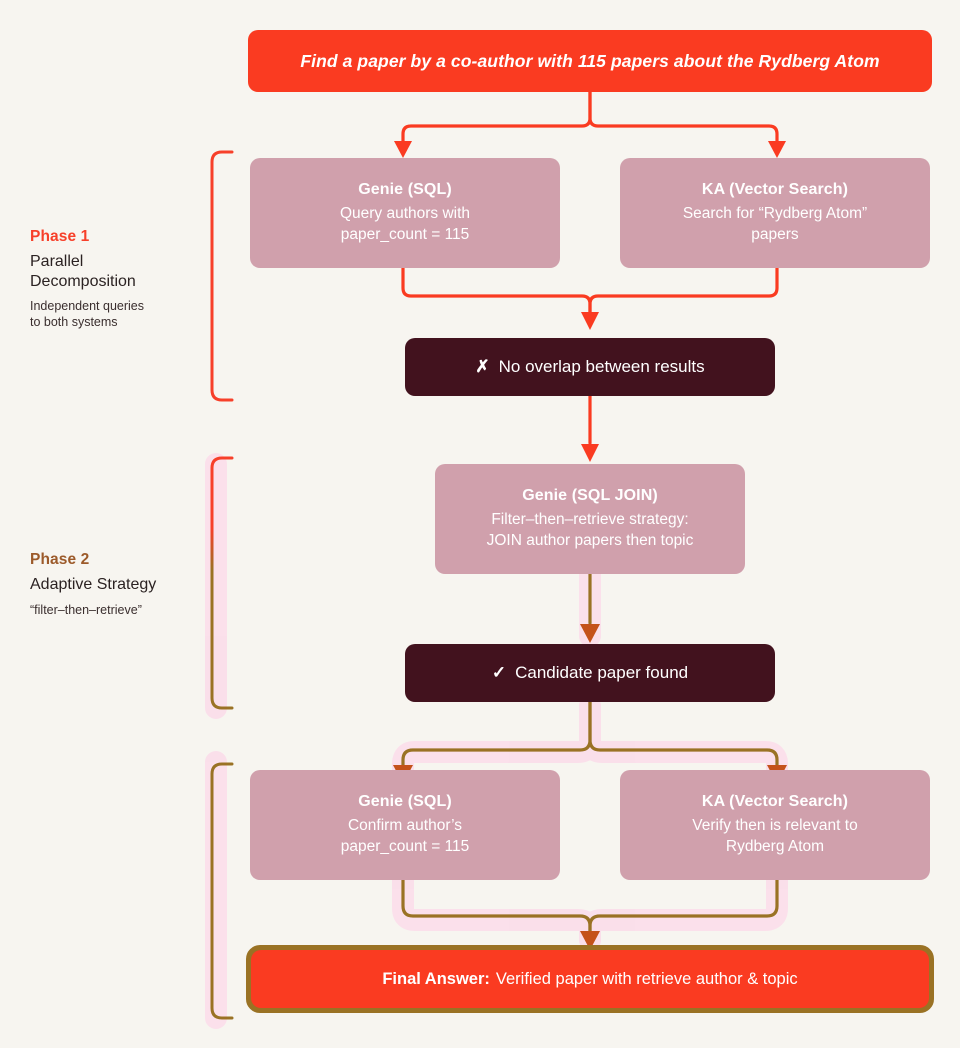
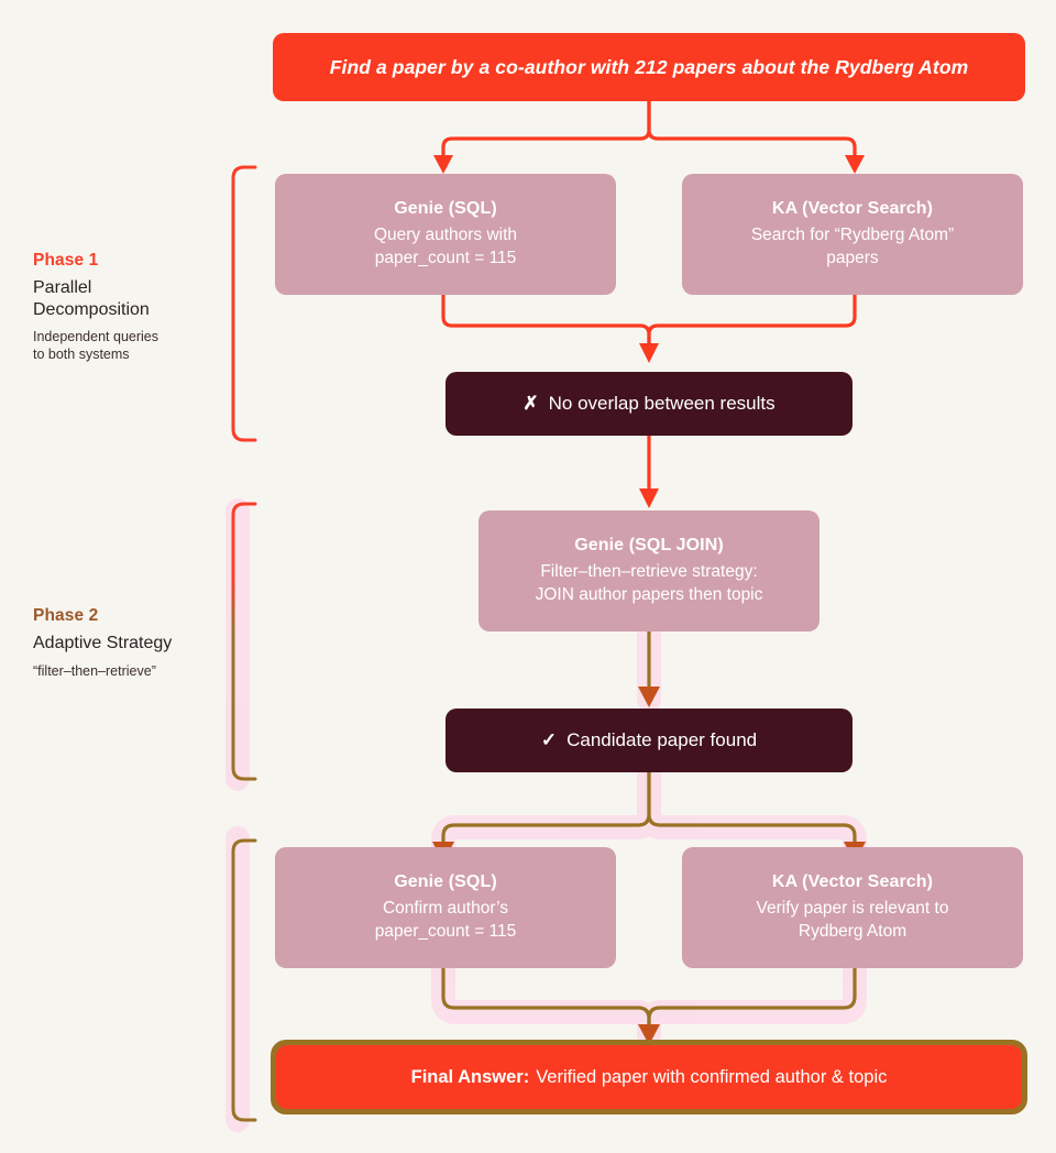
  Phase 1
  Parallel
  Decomposition
  Independent queries
  to both systems
  Phase 2
  Adaptive Strategy
  “filter–then–retrieve”
- Find a paper by a co-author with 115 papers about the Rydberg Atom
+ Find a paper by a co-author with 212 papers about the Rydberg Atom
  Genie (SQL)
  Query authors with
  paper_count = 115
  KA (Vector Search)
  Search for “Rydberg Atom”
  papers
  ✗
  No overlap between results
  Genie (SQL JOIN)
  Filter–then–retrieve strategy:
  JOIN author papers then topic
  ✓
  Candidate paper found
  Genie (SQL)
  Confirm author’s
  paper_count = 115
  KA (Vector Search)
- Verify then is relevant to
+ Verify paper is relevant to
  Rydberg Atom
  Final Answer:
- Verified paper with retrieve author & topic
+ Verified paper with confirmed author & topic
